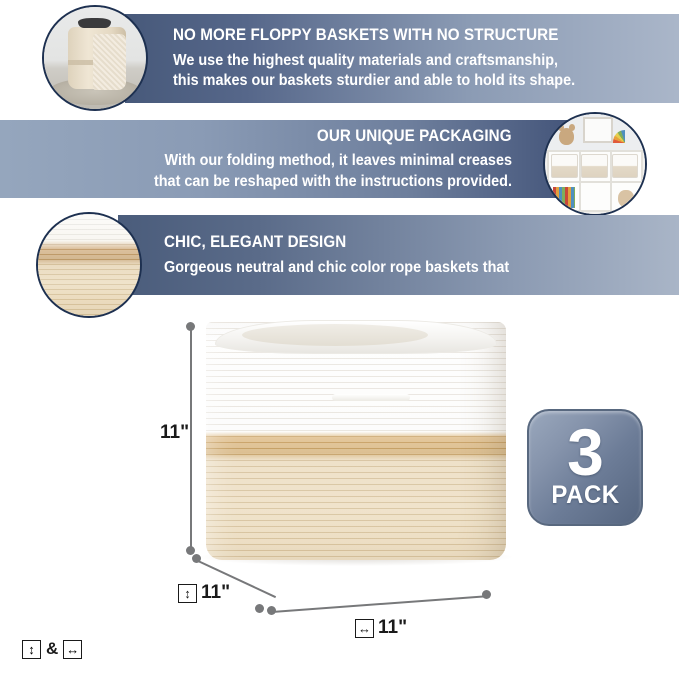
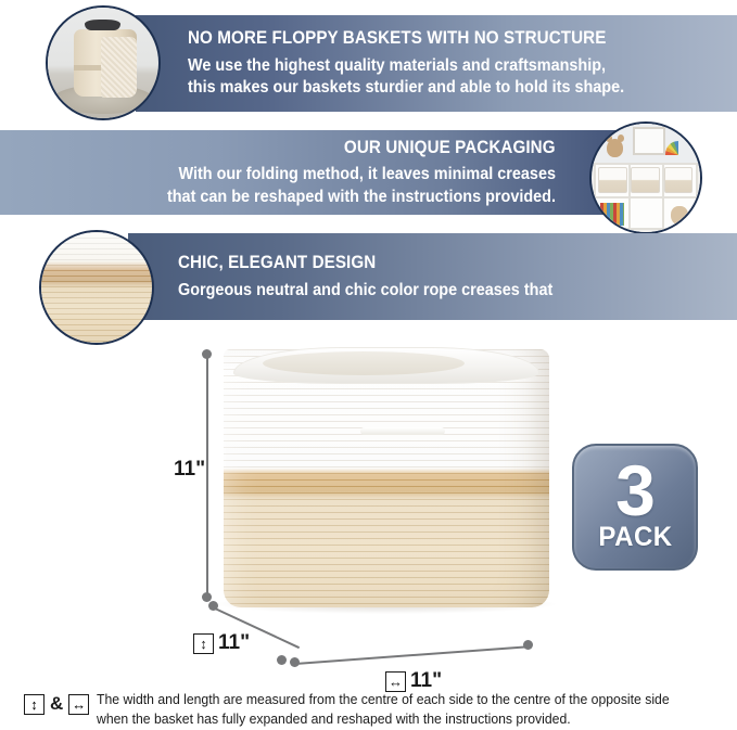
  NO MORE FLOPPY BASKETS WITH NO STRUCTURE
  We use the highest quality materials and craftsmanship,
  this makes our baskets sturdier and able to hold its shape.
  OUR UNIQUE PACKAGING
  With our folding method, it leaves minimal creases
  that can be reshaped with the instructions provided.
  CHIC, ELEGANT DESIGN
- Gorgeous neutral and chic color rope baskets that
+ Gorgeous neutral and chic color rope creases that
  3
  PACK
  11"
  ↕
  11"
  ↔
  11"
  ↕
  &
  ↔
+ The width and length are measured from the centre of each side to the centre of the opposite side
+ when the basket has fully expanded and reshaped with the instructions provided.
